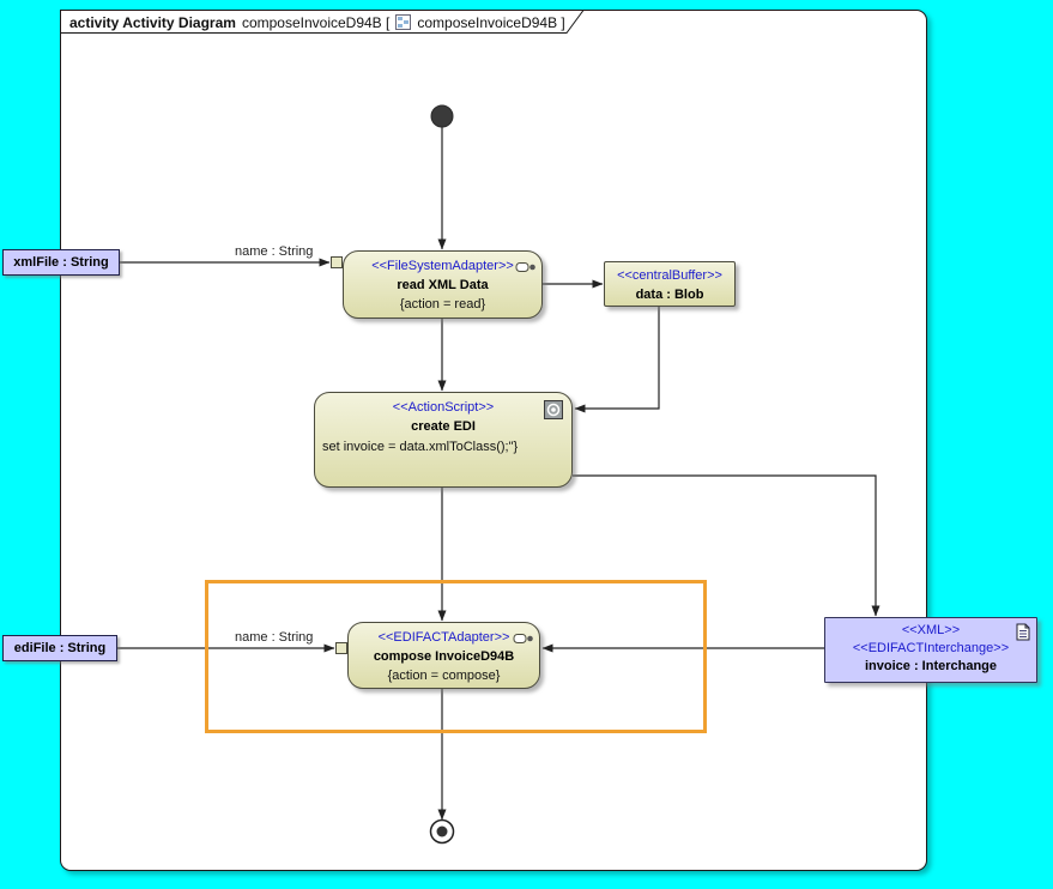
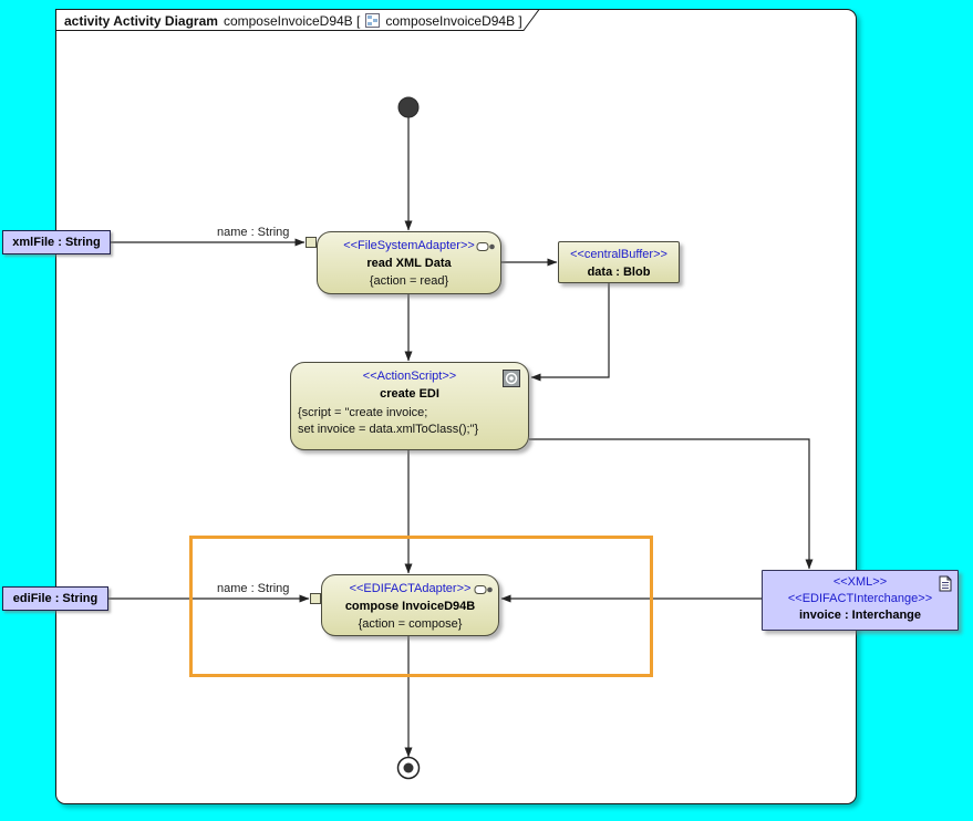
  activity Activity Diagram
  composeInvoiceD94B [
  composeInvoiceD94B ]
  <<FileSystemAdapter>>
  read XML Data
  {action = read}
  <<centralBuffer>>
  data : Blob
  <<ActionScript>>
  create EDI
+ {script = "create invoice;
  set invoice = data.xmlToClass();"}
  <<EDIFACTAdapter>>
  compose InvoiceD94B
  {action = compose}
  <<XML>>
  <<EDIFACTInterchange>>
  invoice : Interchange
  xmlFile : String
  ediFile : String
  name : String
  name : String
